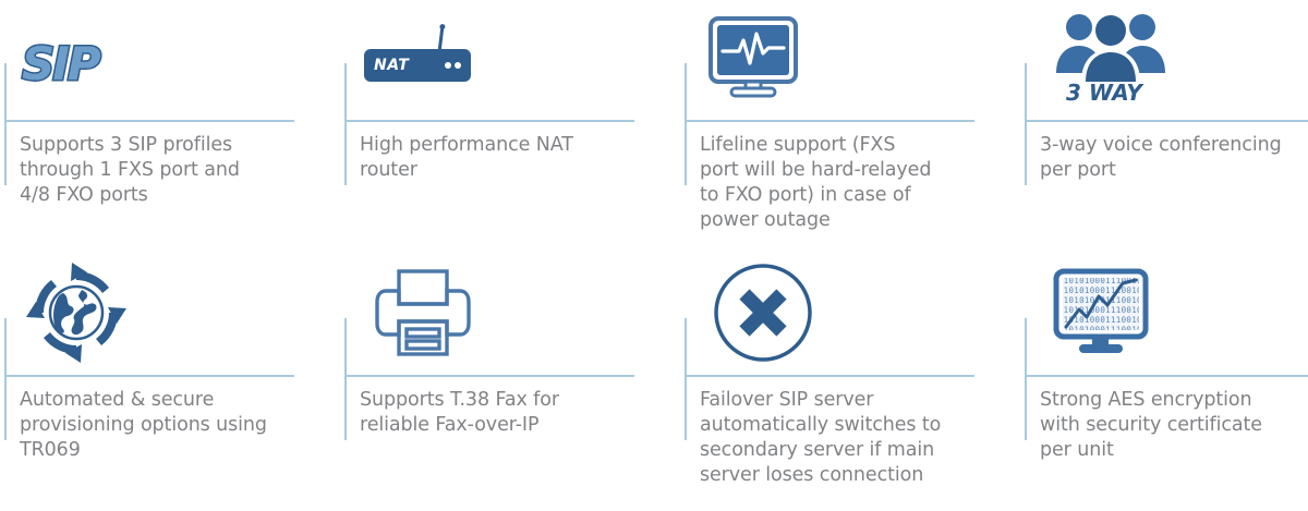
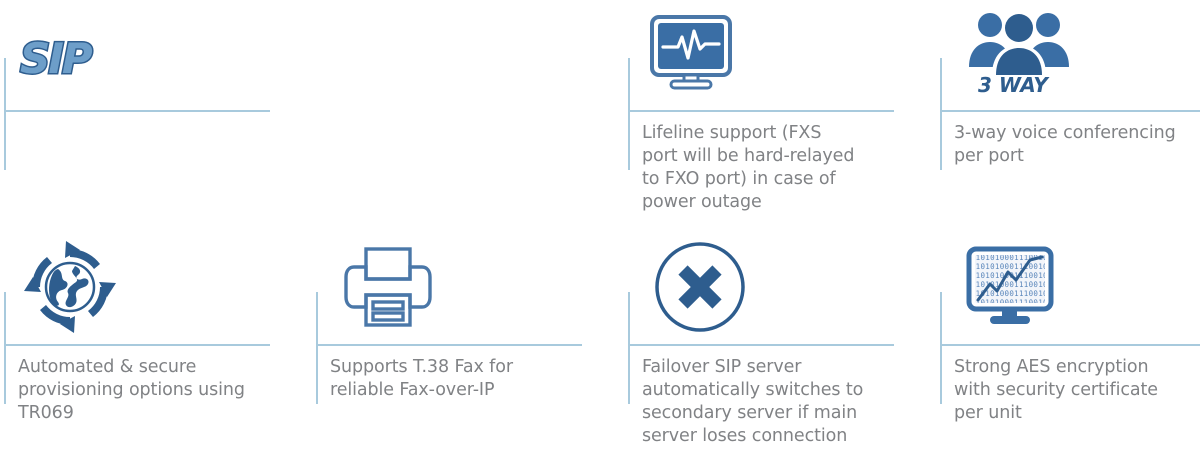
  SIP
- Supports 3 SIP profiles
- through 1 FXS port and
- 4/8 FXO ports
- NAT
- High performance NAT
- router
  Lifeline support (FXS
  port will be hard-relayed
  to FXO port) in case of
  power outage
  3 WAY
  3-way voice conferencing
  per port
  Automated & secure
  provisioning options using
  TR069
  Supports T.38 Fax for
  reliable Fax-over-IP
  Failover SIP server
  automatically switches to
  secondary server if main
  server loses connection
  Strong AES encryption
  with security certificate
  per unit
